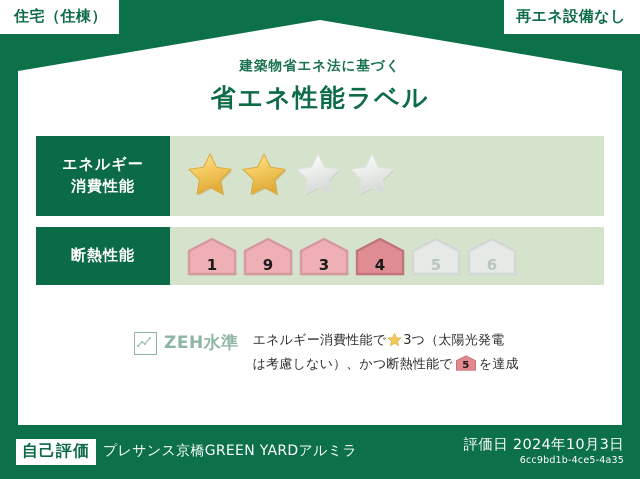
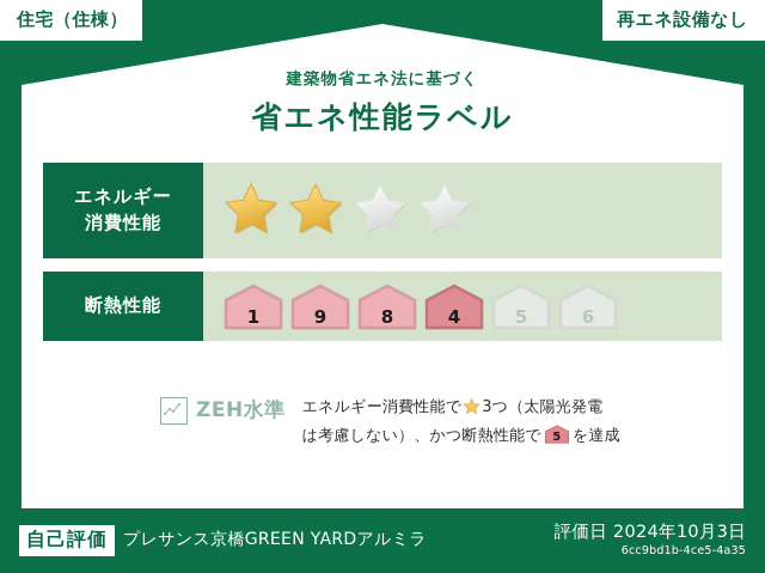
  住宅（住棟）
  再エネ設備なし
  建築物省エネ法に基づく
  省エネ性能ラベル
  エネルギー
  消費性能
  断熱性能
  1
  9
- 3
+ 8
  4
  5
  6
  ZEH水準
  エネルギー消費性能で 3つ（太陽光発電
  は考慮しない）、かつ断熱性能で
  5
  を達成
  自己評価
  プレサンス京橋GREEN YARDアルミラ
  評価日 2024年10月3日
  6cc9bd1b-4ce5-4a35
